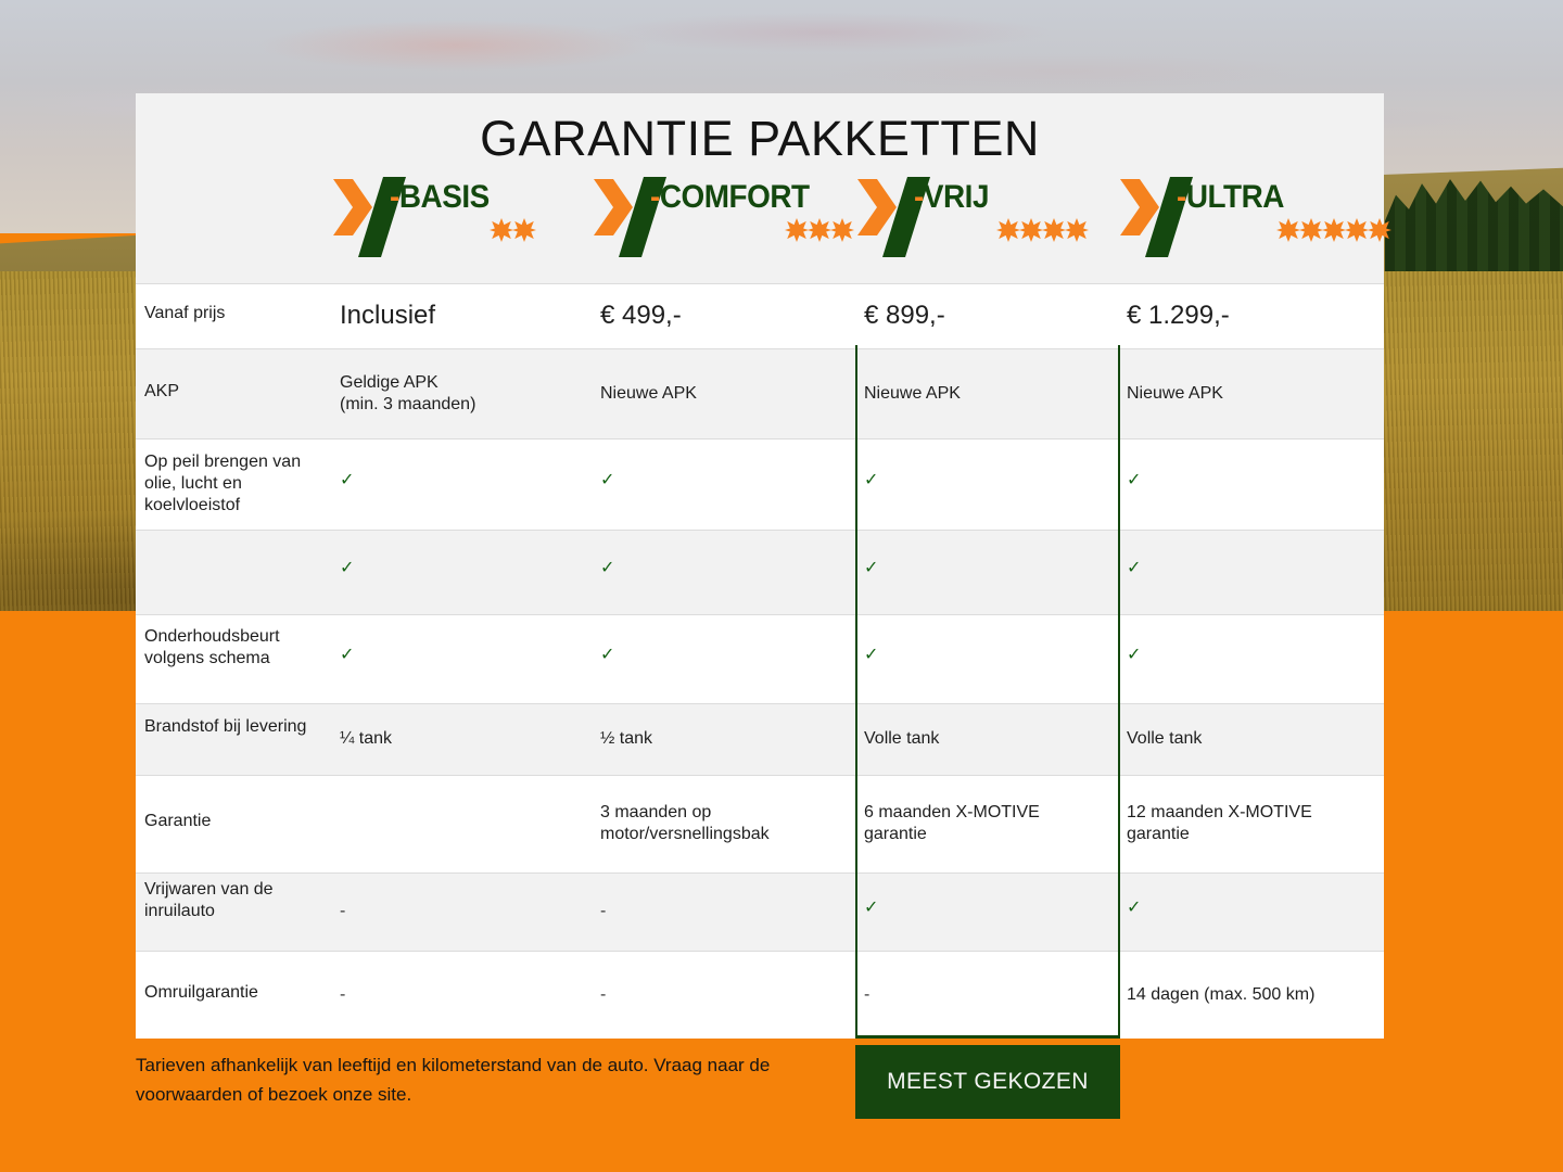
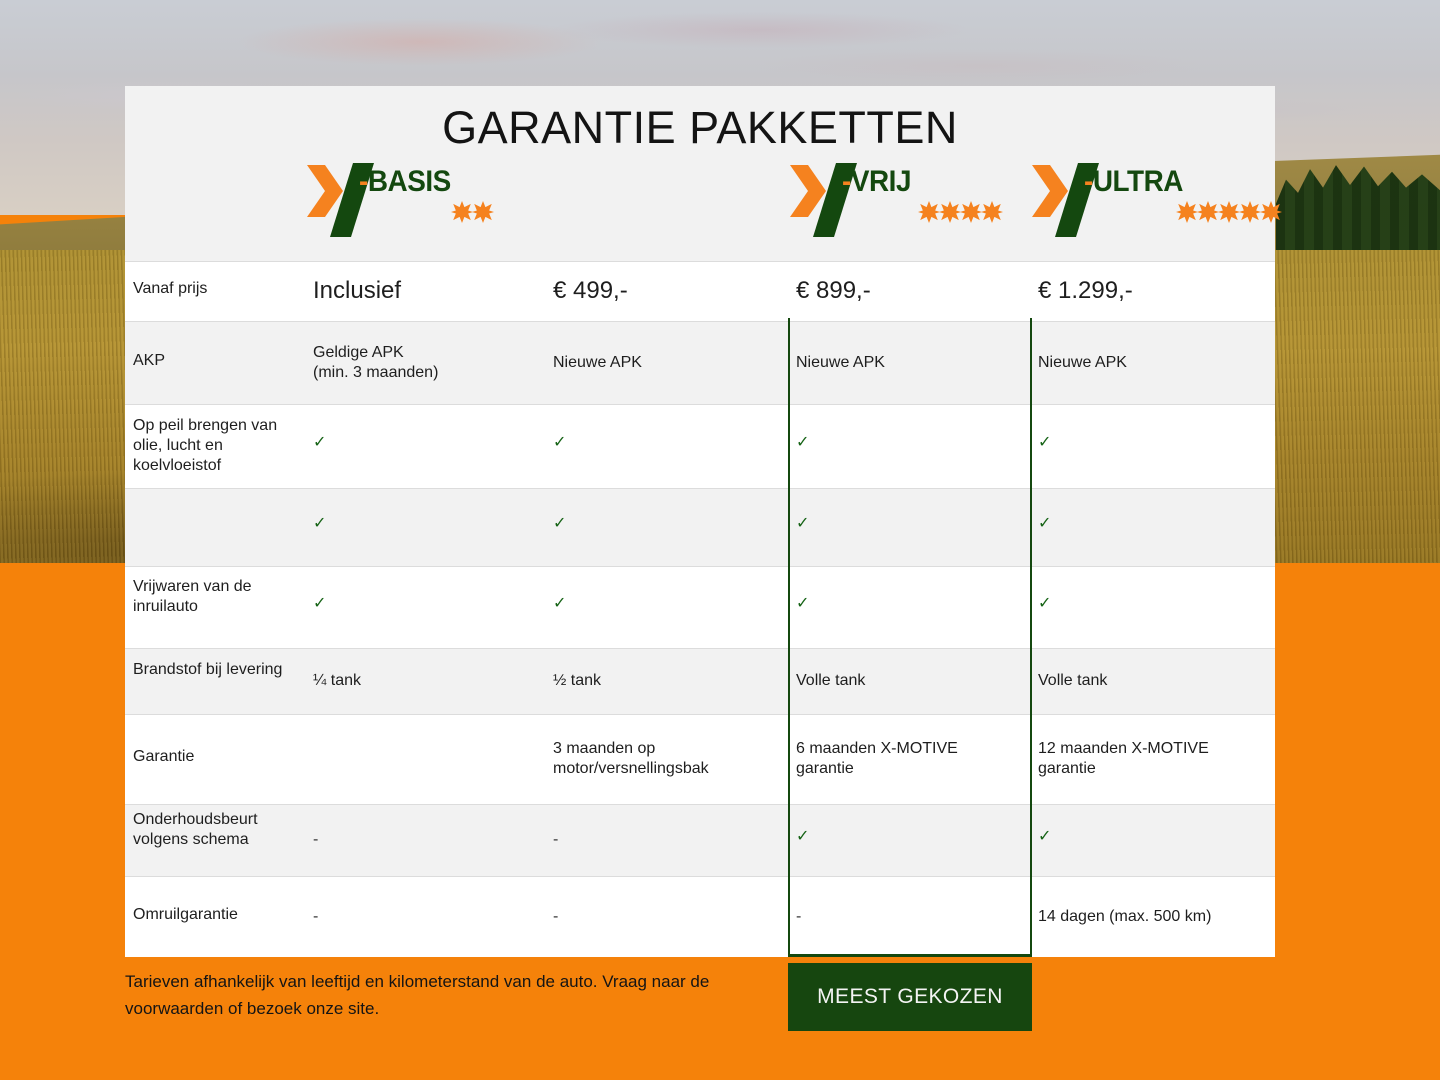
  GARANTIE PAKKETTEN
  -BASIS
- -COMFORT
  -VRIJ
  -ULTRA
  Vanaf prijs
  Inclusief
  € 499,-
  € 899,-
  € 1.299,-
  AKP
  Geldige APK
  (min. 3 maanden)
  Nieuwe APK
  Nieuwe APK
  Nieuwe APK
  Op peil brengen van olie, lucht en koelvloeistof
  ✓
  ✓
  ✓
  ✓
  ✓
  ✓
  ✓
  ✓
- Onderhoudsbeurt volgens schema
+ Vrijwaren van de inruilauto
  ✓
  ✓
  ✓
  ✓
  Brandstof bij levering
  ¼ tank
  ½ tank
  Volle tank
  Volle tank
  Garantie
  3 maanden op
  motor/versnellingsbak
  6 maanden X-MOTIVE
  garantie
  12 maanden X-MOTIVE
  garantie
- Vrijwaren van de inruilauto
+ Onderhoudsbeurt volgens schema
  -
  -
  ✓
  ✓
  Omruilgarantie
  -
  -
  -
  14 dagen (max. 500 km)
  Tarieven afhankelijk van leeftijd en kilometerstand van de auto. Vraag naar de voorwaarden of bezoek onze site.
  MEEST GEKOZEN
